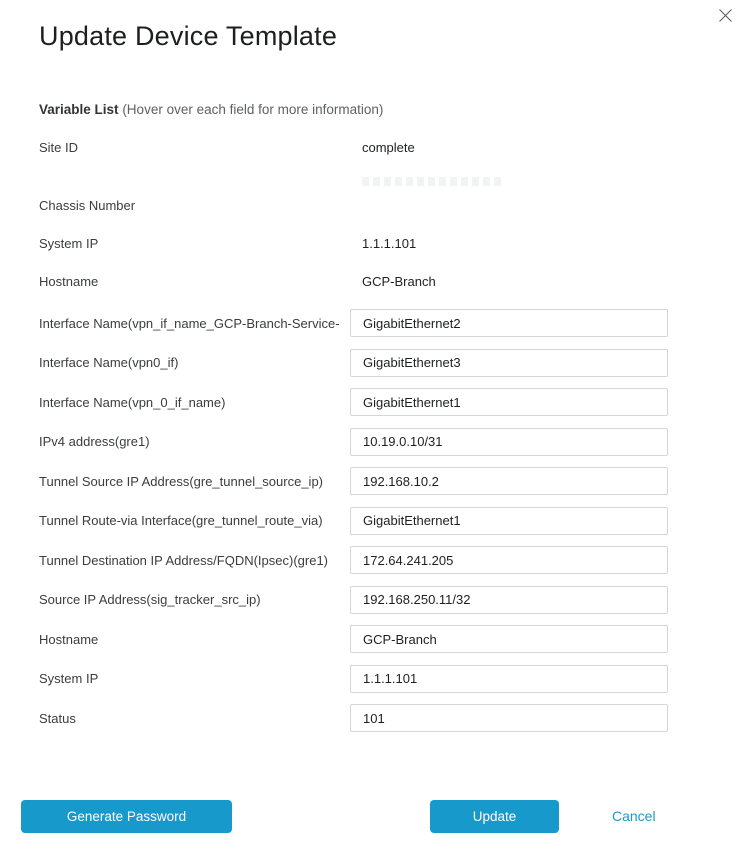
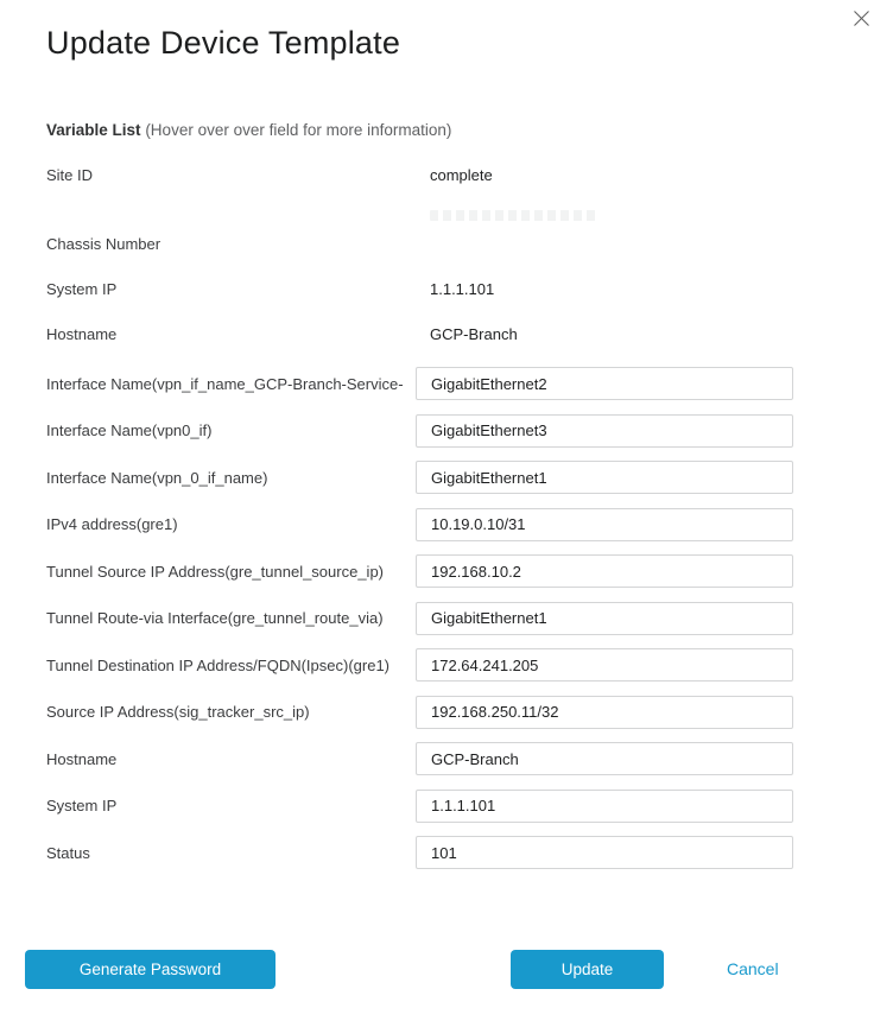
  Update Device Template
- Variable List (Hover over each field for more information)
+ Variable List (Hover over over field for more information)
  Site ID
  complete
  Chassis Number
  System IP
  1.1.1.101
  Hostname
  GCP-Branch
  Interface Name(vpn_if_name_GCP-Branch-Service-
  GigabitEthernet2
  Interface Name(vpn0_if)
  GigabitEthernet3
  Interface Name(vpn_0_if_name)
  GigabitEthernet1
  IPv4 address(gre1)
  10.19.0.10/31
  Tunnel Source IP Address(gre_tunnel_source_ip)
  192.168.10.2
  Tunnel Route-via Interface(gre_tunnel_route_via)
  GigabitEthernet1
  Tunnel Destination IP Address/FQDN(Ipsec)(gre1)
  172.64.241.205
  Source IP Address(sig_tracker_src_ip)
  192.168.250.11/32
  Hostname
  GCP-Branch
  System IP
  1.1.1.101
  Status
  101
  Generate Password
  Update
  Cancel
